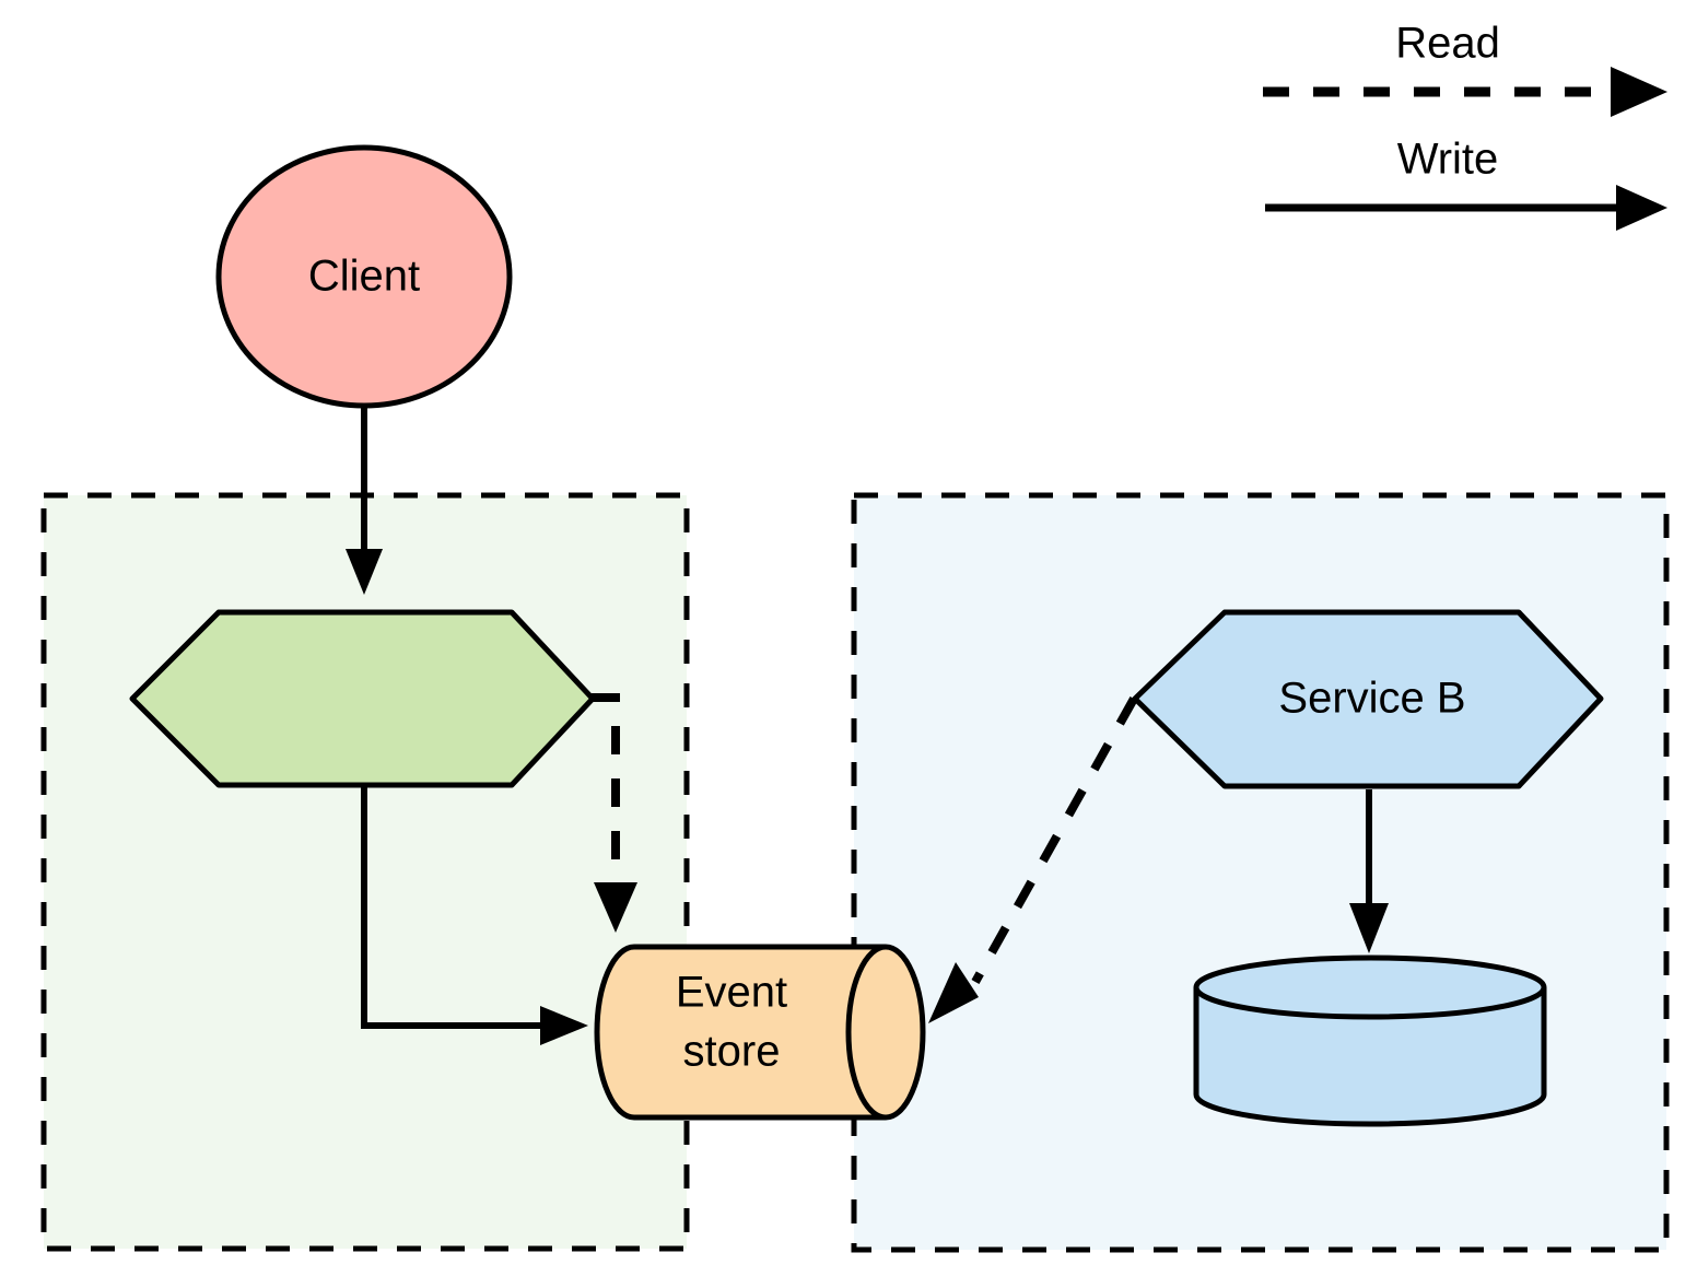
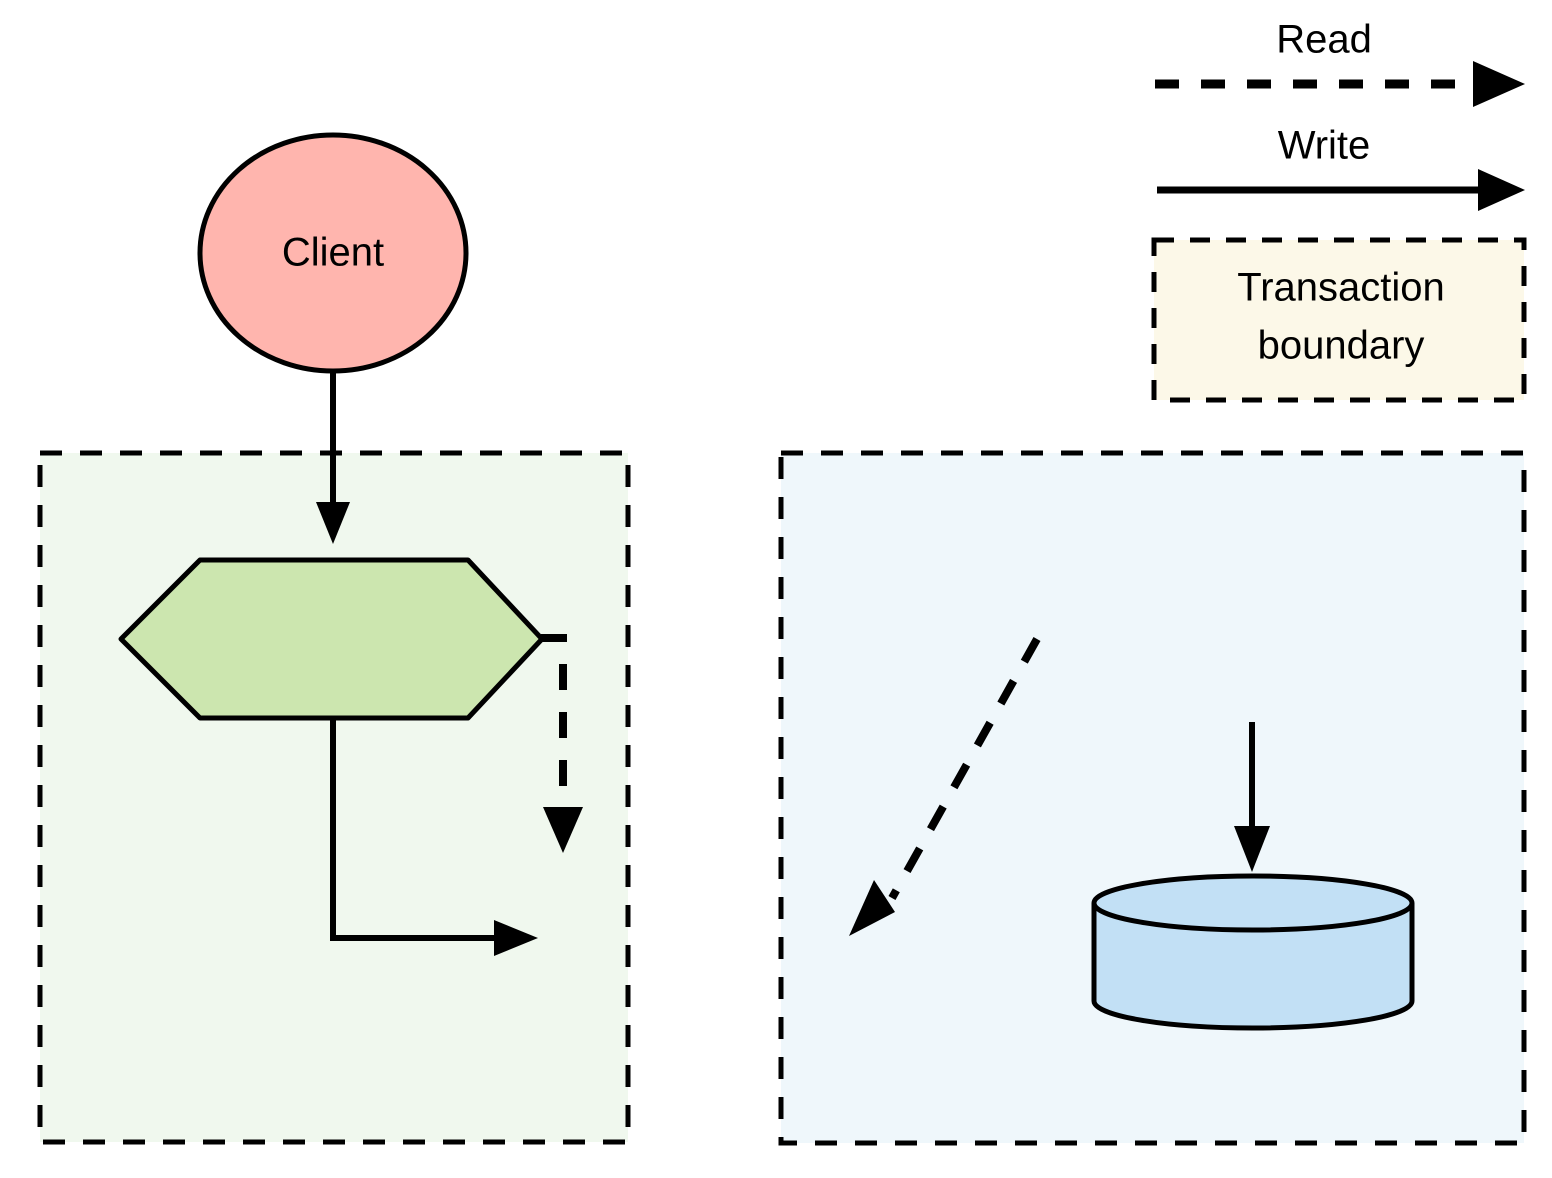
  Client
- Event
- store
- Service B
  Read
  Write
+ Transaction
+ boundary
